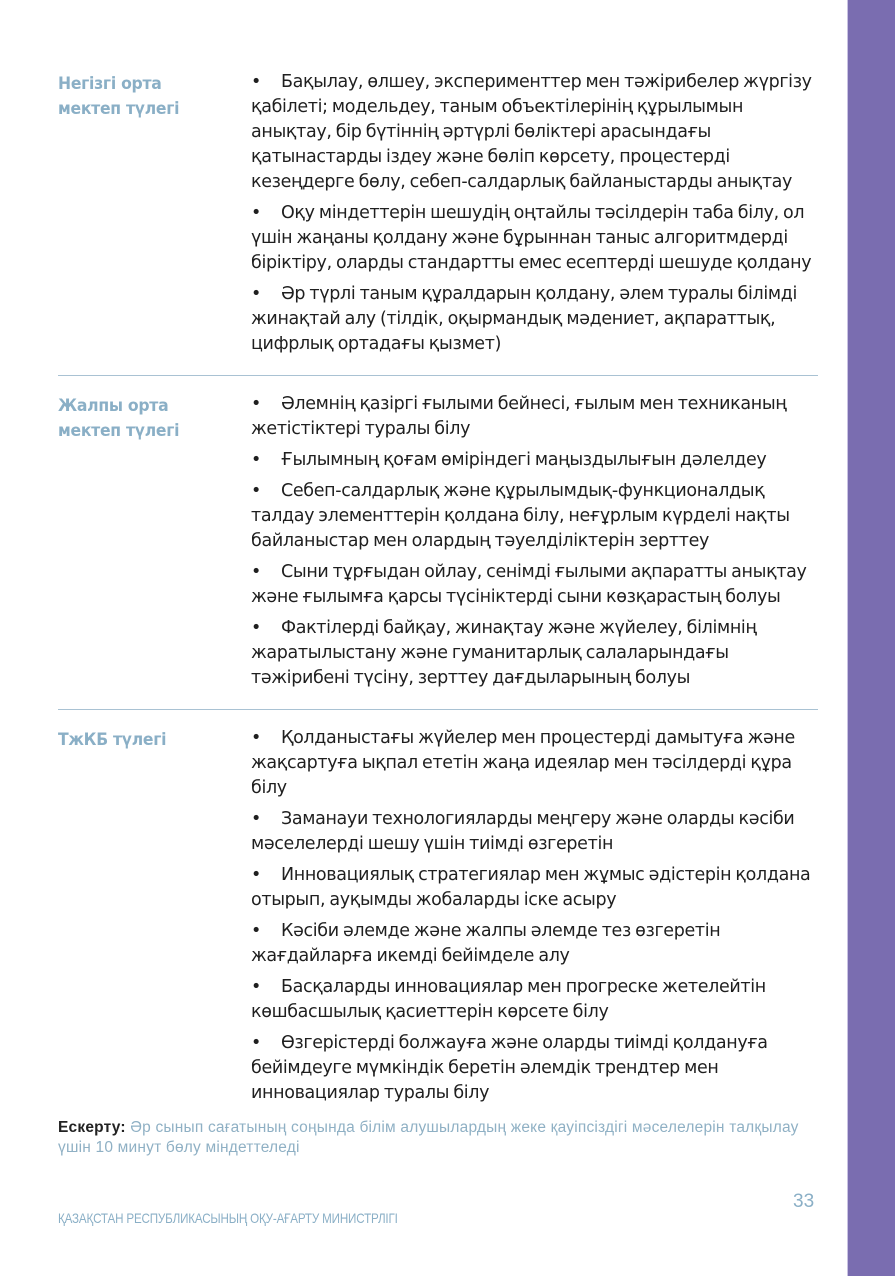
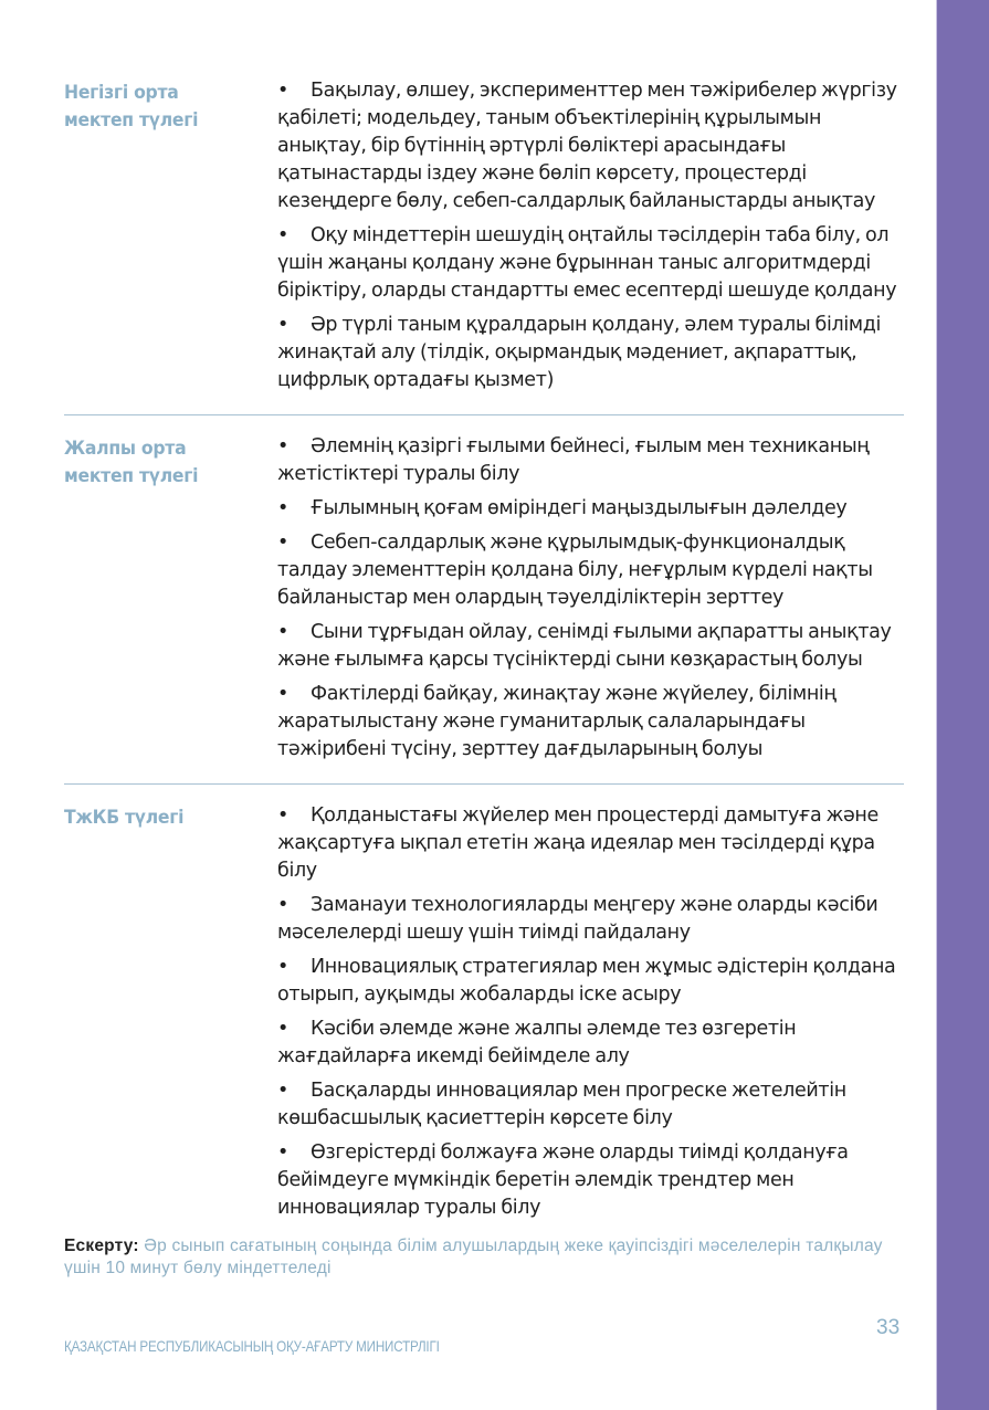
  Негізгі орта
  мектеп түлегі
  • Бақылау, өлшеу, эксперименттер мен тәжірибелер жүргізу қабілеті; модельдеу, таным объектілерінің құрылымын анықтау, бір бүтіннің әртүрлі бөліктері арасындағы қатынастарды іздеу және бөліп көрсету, процестерді кезеңдерге бөлу, себеп-салдарлық байланыстарды анықтау
  • Оқу міндеттерін шешудің оңтайлы тәсілдерін таба білу, ол үшін жаңаны қолдану және бұрыннан таныс алгоритмдерді біріктіру, оларды стандартты емес есептерді шешуде қолдану
  • Әр түрлі таным құралдарын қолдану, әлем туралы білімді жинақтай алу (тілдік, оқырмандық мәдениет, ақпараттық, цифрлық ортадағы қызмет)
  Жалпы орта
  мектеп түлегі
  • Әлемнің қазіргі ғылыми бейнесі, ғылым мен техниканың жетістіктері туралы білу
  • Ғылымның қоғам өміріндегі маңыздылығын дәлелдеу
  • Себеп-салдарлық және құрылымдық-функционалдық талдау элементтерін қолдана білу, неғұрлым күрделі нақты байланыстар мен олардың тәуелділіктерін зерттеу
  • Сыни тұрғыдан ойлау, сенімді ғылыми ақпаратты анықтау және ғылымға қарсы түсініктерді сыни көзқарастың болуы
  • Фактілерді байқау, жинақтау және жүйелеу, білімнің жаратылыстану және гуманитарлық салаларындағы тәжірибені түсіну, зерттеу дағдыларының болуы
  ТжКБ түлегі
  • Қолданыстағы жүйелер мен процестерді дамытуға және жақсартуға ықпал ететін жаңа идеялар мен тәсілдерді құра білу
- • Заманауи технологияларды меңгеру және оларды кәсіби мәселелерді шешу үшін тиімді өзгеретін
+ • Заманауи технологияларды меңгеру және оларды кәсіби мәселелерді шешу үшін тиімді пайдалану
  • Инновациялық стратегиялар мен жұмыс әдістерін қолдана отырып, ауқымды жобаларды іске асыру
  • Кәсіби әлемде және жалпы әлемде тез өзгеретін жағдайларға икемді бейімделе алу
  • Басқаларды инновациялар мен прогреске жетелейтін көшбасшылық қасиеттерін көрсете білу
  • Өзгерістерді болжауға және оларды тиімді қолдануға бейімдеуге мүмкіндік беретін әлемдік трендтер мен инновациялар туралы білу
  Ескерту: Әр сынып сағатының соңында білім алушылардың жеке қауіпсіздігі мәселелерін талқылау үшін 10 минут бөлу міндеттеледі
  33
  ҚАЗАҚСТАН РЕСПУБЛИКАСЫНЫҢ ОҚУ-АҒАРТУ МИНИСТРЛІГІ
